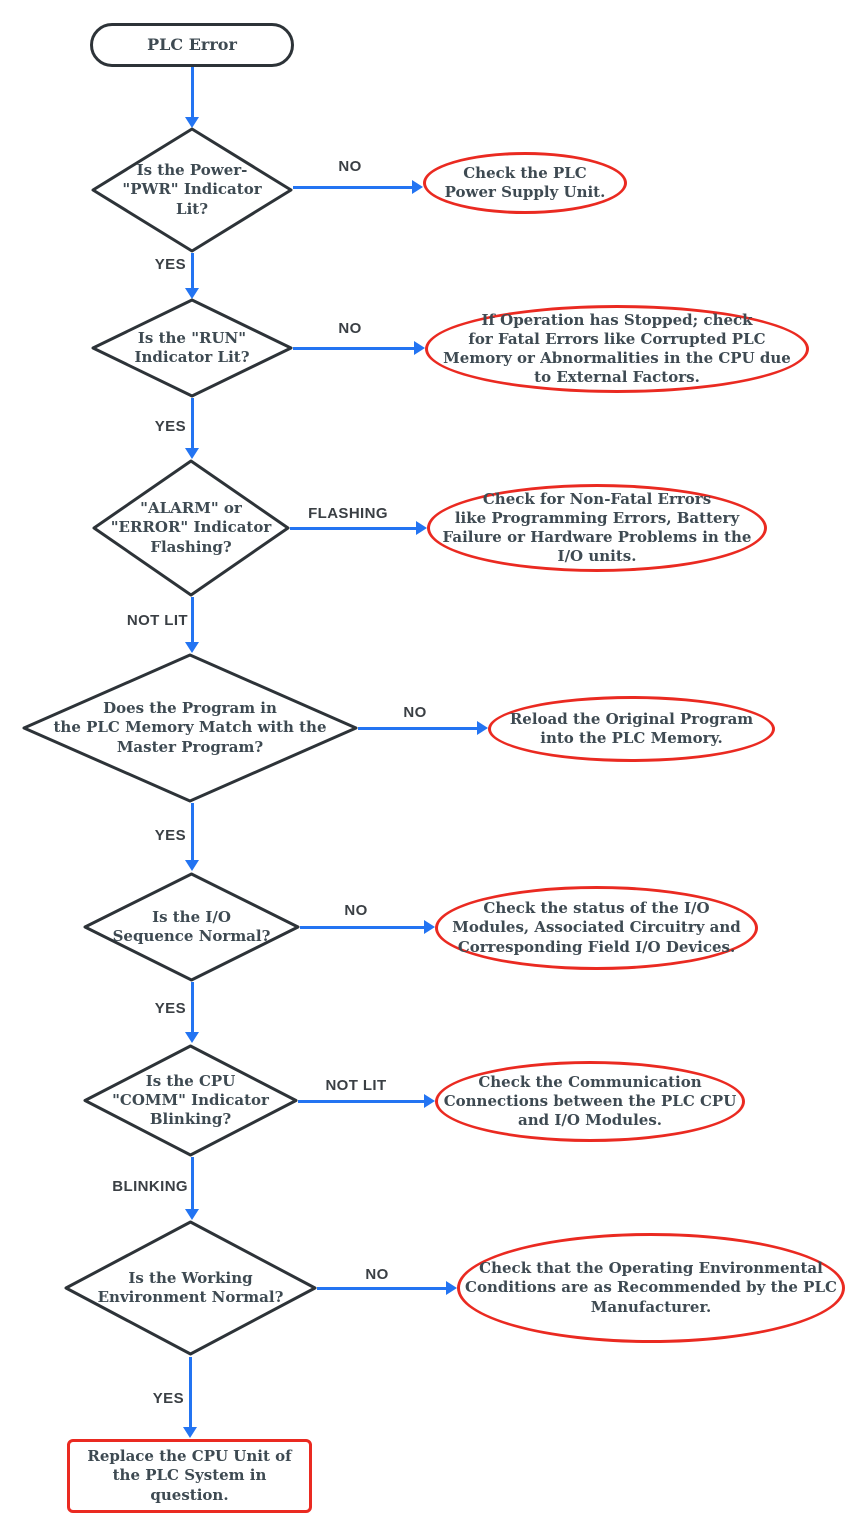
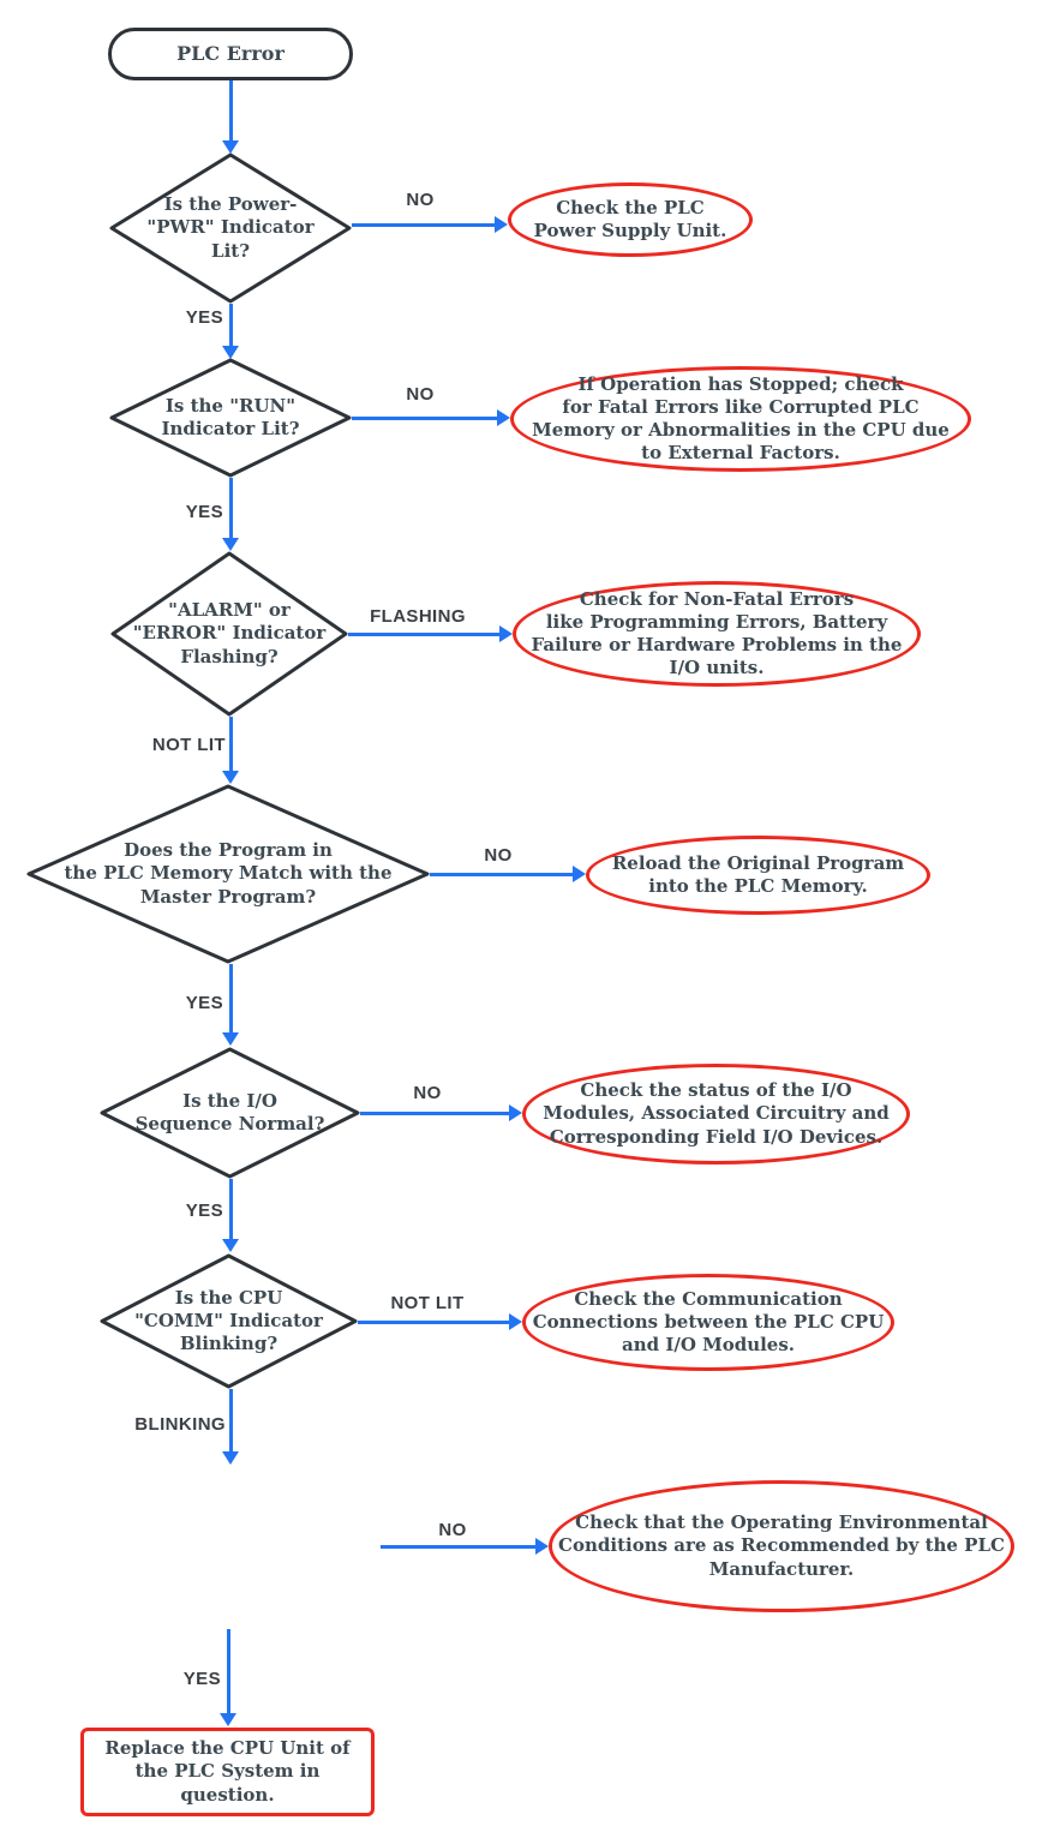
  PLC Error
  Is the Power-
  "PWR" Indicator
  Lit?
  NO
  Check the PLC
  Power Supply Unit.
  YES
  Is the "RUN"
  Indicator Lit?
  NO
  If Operation has Stopped; check
  for Fatal Errors like Corrupted PLC
  Memory or Abnormalities in the CPU due
  to External Factors.
  YES
  "ALARM" or
  "ERROR" Indicator
  Flashing?
  FLASHING
  Check for Non-Fatal Errors
  like Programming Errors, Battery
  Failure or Hardware Problems in the
  I/O units.
  NOT LIT
  Does the Program in
  the PLC Memory Match with the
  Master Program?
  NO
  Reload the Original Program
  into the PLC Memory.
  YES
  Is the I/O
  Sequence Normal?
  NO
  Check the status of the I/O
  Modules, Associated Circuitry and
  Corresponding Field I/O Devices.
  YES
  Is the CPU
  "COMM" Indicator
  Blinking?
  NOT LIT
  Check the Communication
  Connections between the PLC CPU
  and I/O Modules.
  BLINKING
- Is the Working
- Environment Normal?
  NO
  Check that the Operating Environmental
  Conditions are as Recommended by the PLC
  Manufacturer.
  YES
  Replace the CPU Unit of
  the PLC System in
  question.
